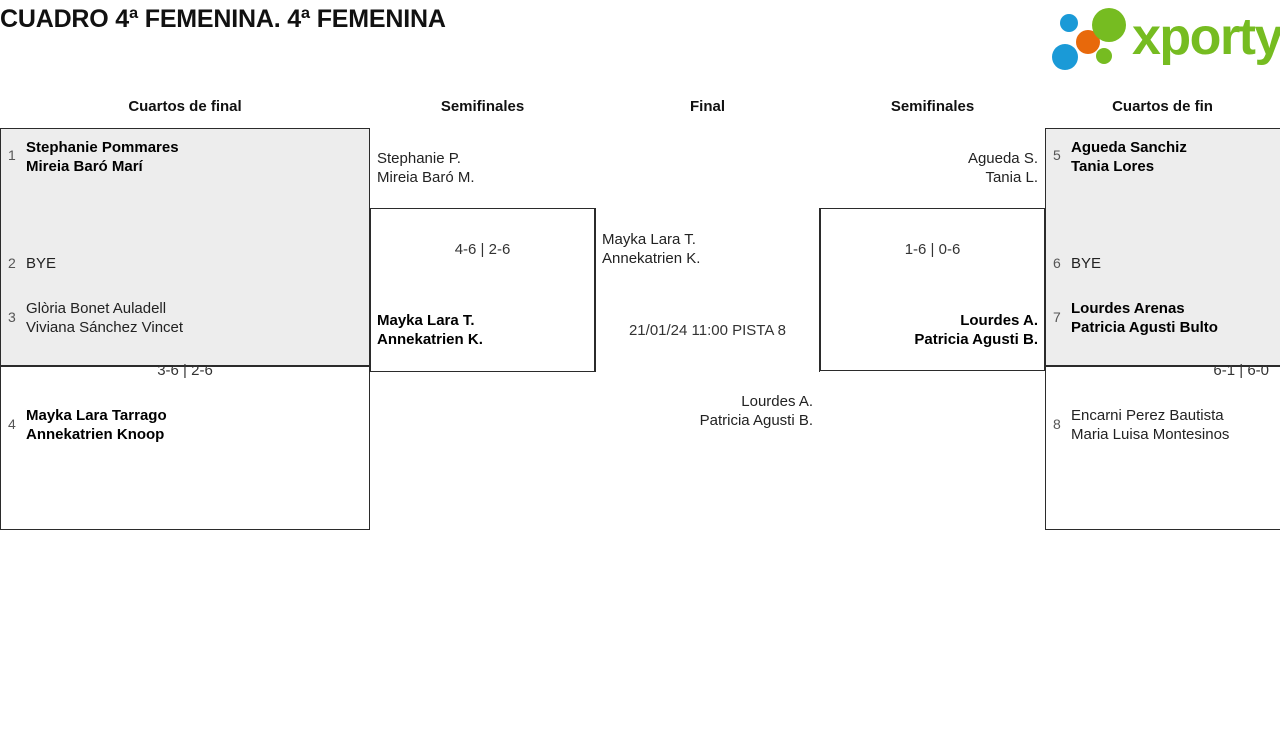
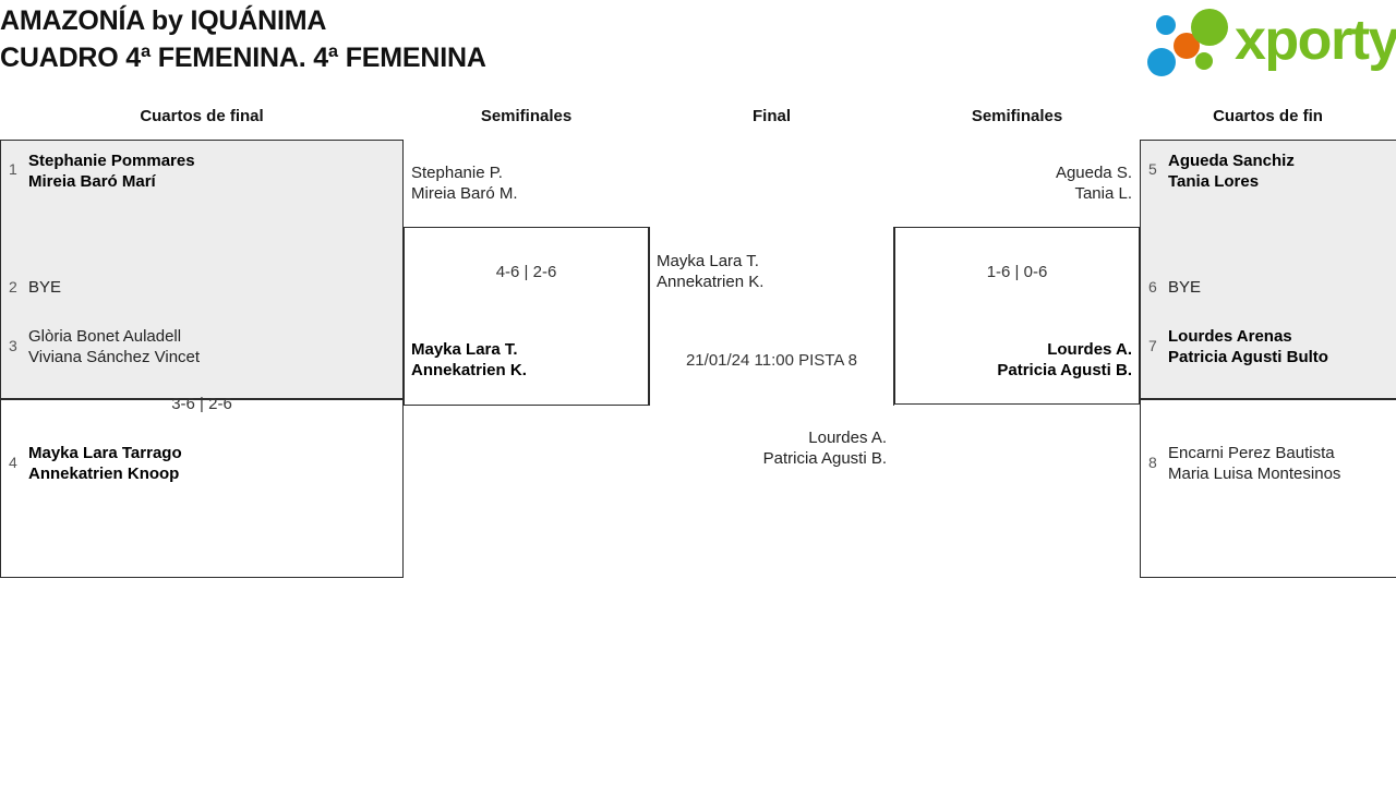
+ AMAZONÍA by IQUÁNIMA
  CUADRO 4ª FEMENINA. 4ª FEMENINA
  xporty
  Cuartos de final
  Semifinales
  Final
  Semifinales
  Cuartos de fin
  1
  Stephanie Pommares
  Mireia Baró Marí
  2
  BYE
  3
  Glòria Bonet Auladell
  Viviana Sánchez Vincet
  3-6 | 2-6
  4
  Mayka Lara Tarrago
  Annekatrien Knoop
  Stephanie P.
  Mireia Baró M.
  4-6 | 2-6
  Mayka Lara T.
  Annekatrien K.
  Mayka Lara T.
  Annekatrien K.
  21/01/24 11:00 PISTA 8
  Lourdes A.
  Patricia Agusti B.
  Agueda S.
  Tania L.
  1-6 | 0-6
  Lourdes A.
  Patricia Agusti B.
  5
  Agueda Sanchiz
  Tania Lores
  6
  BYE
  7
  Lourdes Arenas
  Patricia Agusti Bulto
- 6-1 | 6-0
  8
  Encarni Perez Bautista
  Maria Luisa Montesinos
